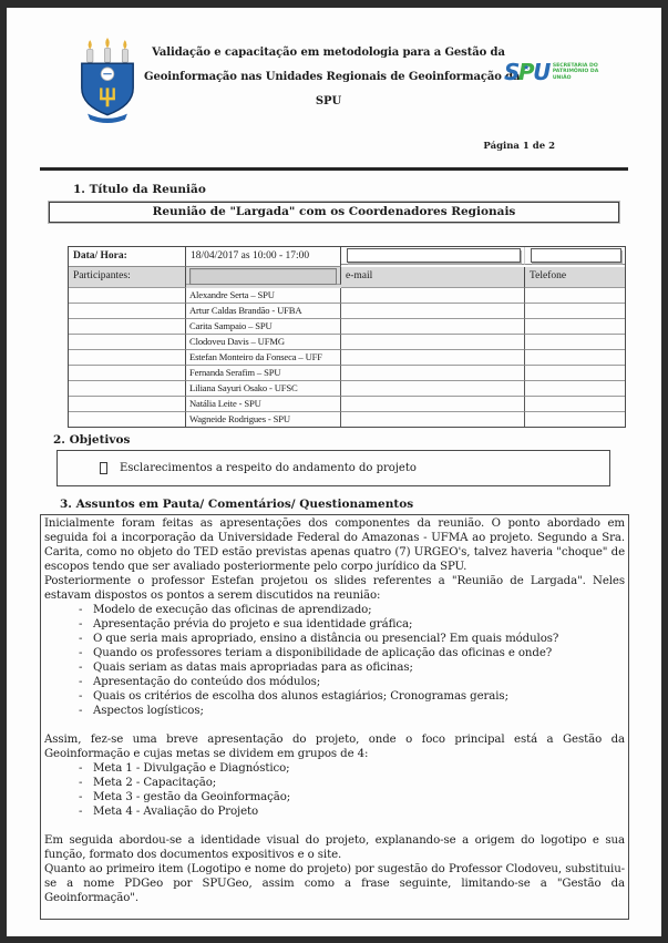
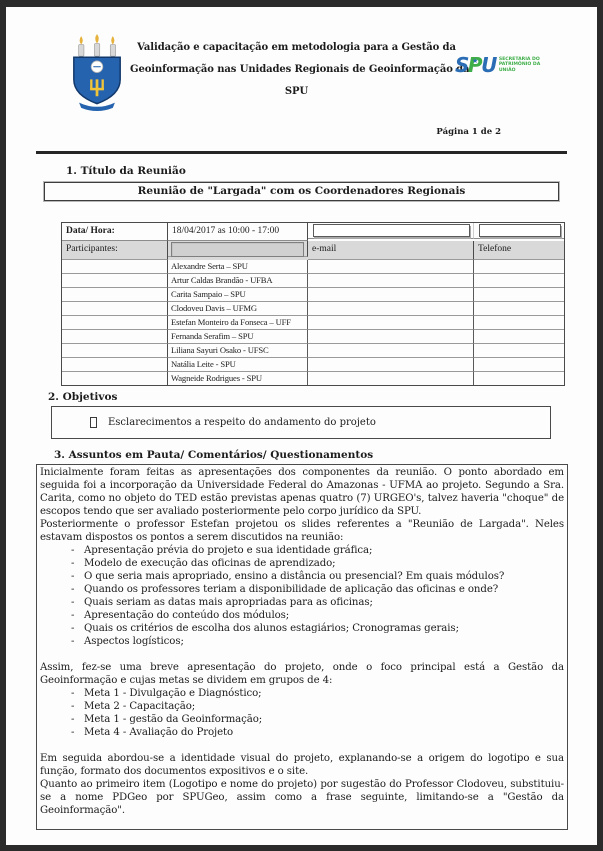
  Validação e capacitação em metodologia para a Gestão da
  Geoinformação nas Unidades Regionais de Geoinformação d
  SPU
  SPU
  ★
  Página 1 de 2
  1. Título da Reunião
  Reunião de "Largada" com os Coordenadores Regionais
  Data/ Hora:
  18/04/2017 as 10:00 - 17:00
  Participantes:
  e-mail
  Telefone
  Alexandre Serta – SPU
  Artur Caldas Brandão - UFBA
  Carita Sampaio – SPU
  Clodoveu Davis – UFMG
  Estefan Monteiro da Fonseca – UFF
  Fernanda Serafim – SPU
  Liliana Sayuri Osako - UFSC
  Natália Leite - SPU
  Wagneide Rodrigues - SPU
  2. Objetivos
  Esclarecimentos a respeito do andamento do projeto
  3. Assuntos em Pauta/ Comentários/ Questionamentos
  Inicialmente foram feitas as apresentações dos componentes da reunião. O ponto abordado em seguida foi a incorporação da Universidade Federal do Amazonas - UFMA ao projeto. Segundo a Sra. Carita, como no objeto do TED estão previstas apenas quatro (7) URGEO's, talvez haveria "choque" de escopos tendo que ser avaliado posteriormente pelo corpo jurídico da SPU.
  Posteriormente o professor Estefan projetou os slides referentes a "Reunião de Largada". Neles estavam dispostos os pontos a serem discutidos na reunião:
  -
- Modelo de execução das oficinas de aprendizado;
+ Apresentação prévia do projeto e sua identidade gráfica;
  -
- Apresentação prévia do projeto e sua identidade gráfica;
+ Modelo de execução das oficinas de aprendizado;
  -
  O que seria mais apropriado, ensino a distância ou presencial? Em quais módulos?
  -
  Quando os professores teriam a disponibilidade de aplicação das oficinas e onde?
  -
  Quais seriam as datas mais apropriadas para as oficinas;
  -
  Apresentação do conteúdo dos módulos;
  -
  Quais os critérios de escolha dos alunos estagiários; Cronogramas gerais;
  -
  Aspectos logísticos;
  Assim, fez-se uma breve apresentação do projeto, onde o foco principal está a Gestão da Geoinformação e cujas metas se dividem em grupos de 4:
  -
  Meta 1 - Divulgação e Diagnóstico;
  -
  Meta 2 - Capacitação;
  -
- Meta 3 - gestão da Geoinformação;
+ Meta 1 - gestão da Geoinformação;
  -
  Meta 4 - Avaliação do Projeto
  Em seguida abordou-se a identidade visual do projeto, explanando-se a origem do logotipo e sua função, formato dos documentos expositivos e o site.
  Quanto ao primeiro item (Logotipo e nome do projeto) por sugestão do Professor Clodoveu, substituiu-se a nome PDGeo por SPUGeo, assim como a frase seguinte, limitando-se a "Gestão da Geoinformação".
